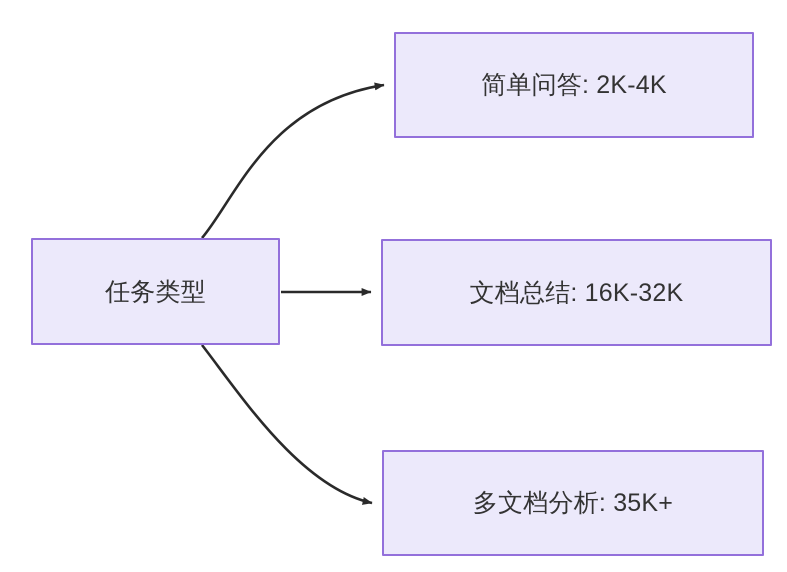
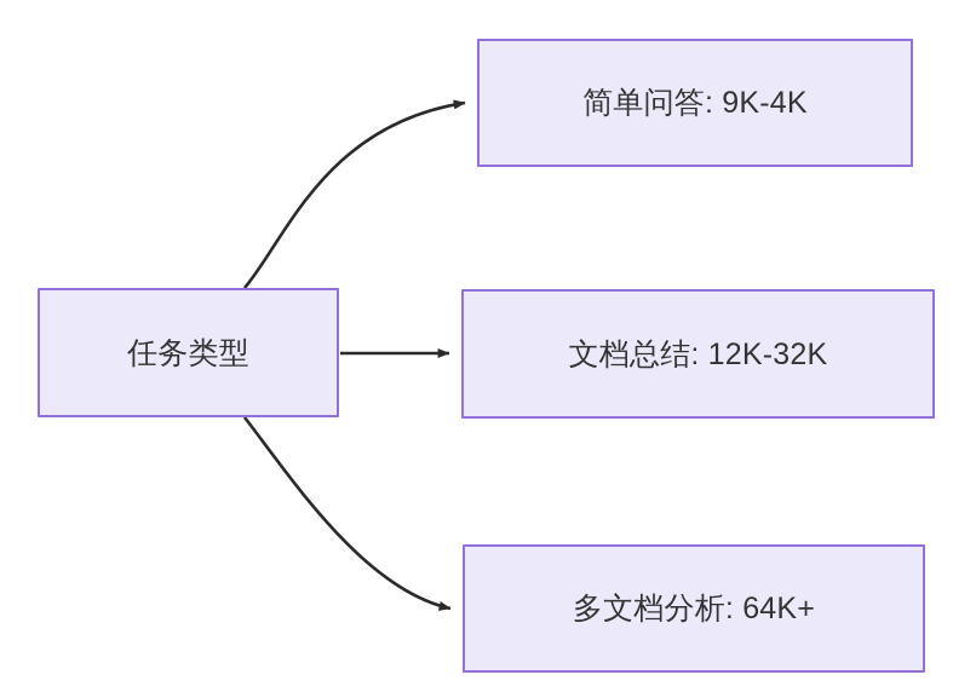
  任务类型
- 简单问答: 2K-4K
+ 简单问答: 9K-4K
- 文档总结: 16K-32K
+ 文档总结: 12K-32K
- 多文档分析: 35K+
+ 多文档分析: 64K+
